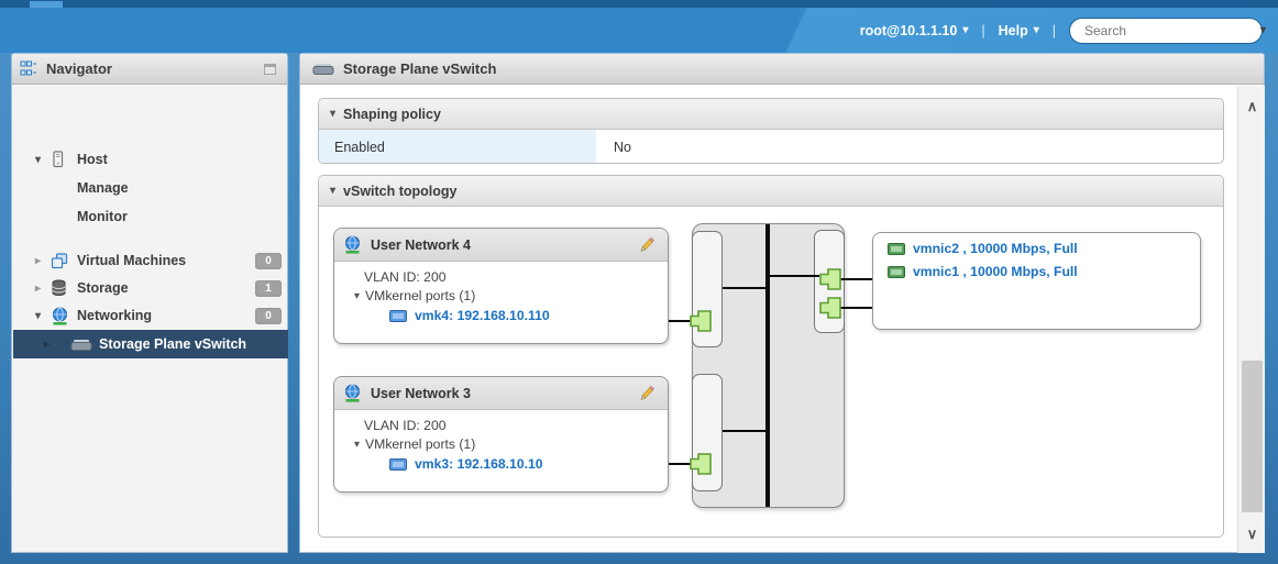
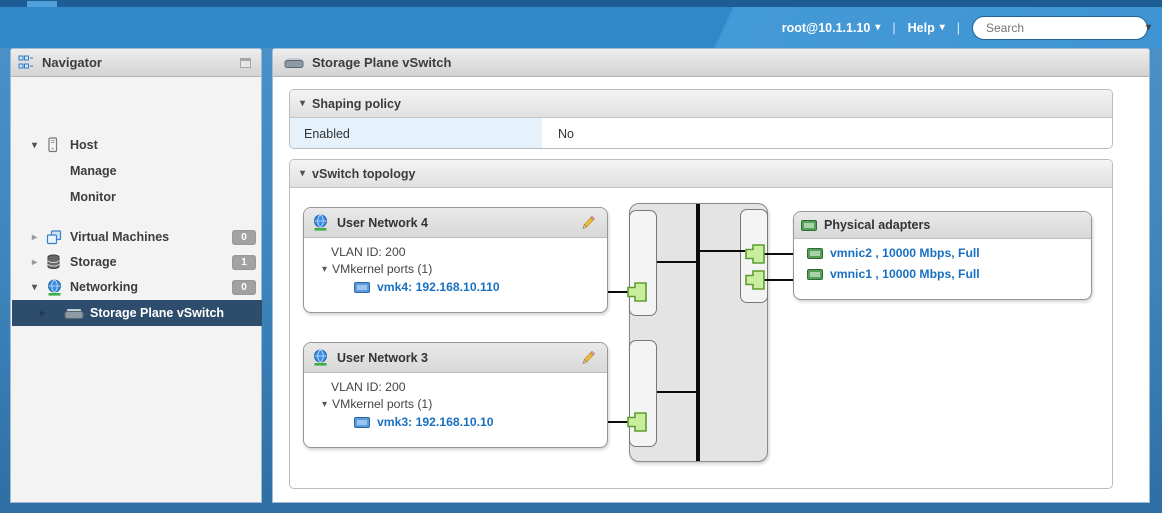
  root@10.1.1.10
  |
  Help
  |
  Search
  Navigator
  Host
  Manage
  Monitor
  Virtual Machines
  0
  Storage
  1
  Networking
  0
  Storage Plane vSwitch
  Storage Plane vSwitch
  Shaping policy
  Enabled
  No
  vSwitch topology
- ∧
- ∨
  User Network 4
  VLAN ID: 200
  VMkernel ports (1)
  vmk4: 192.168.10.110
  User Network 3
  VLAN ID: 200
  VMkernel ports (1)
  vmk3: 192.168.10.10
+ Physical adapters
  vmnic2 , 10000 Mbps, Full
  vmnic1 , 10000 Mbps, Full
